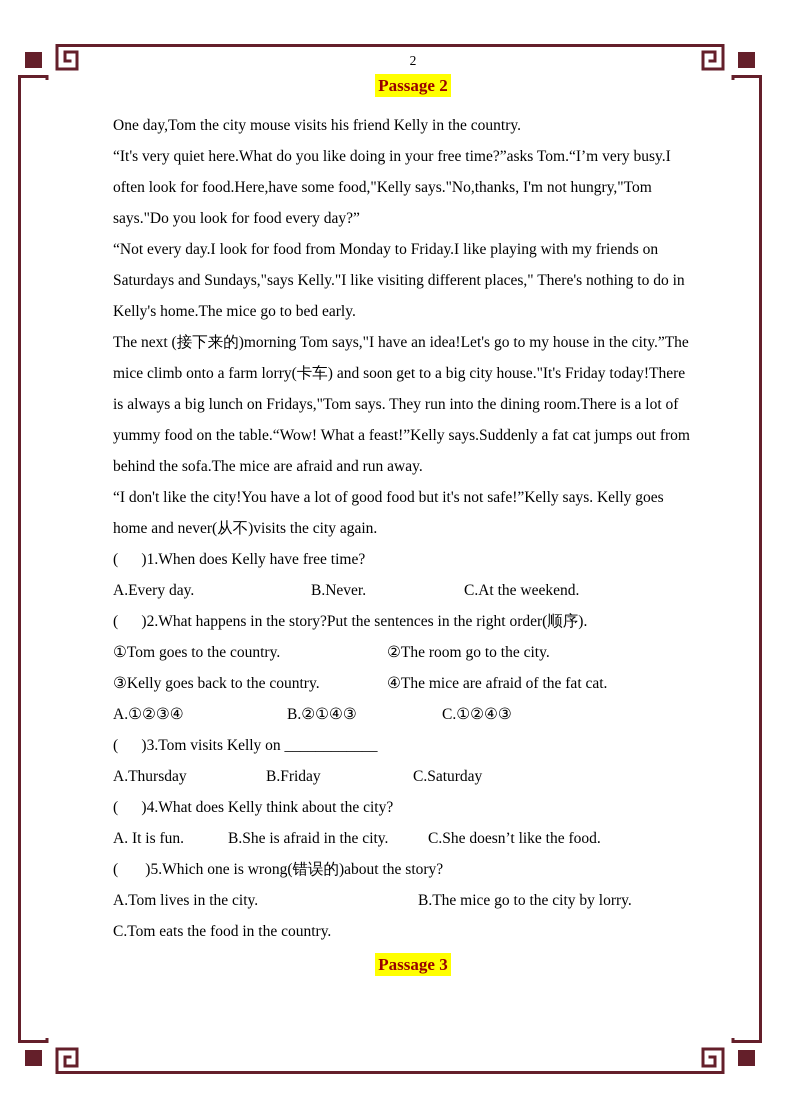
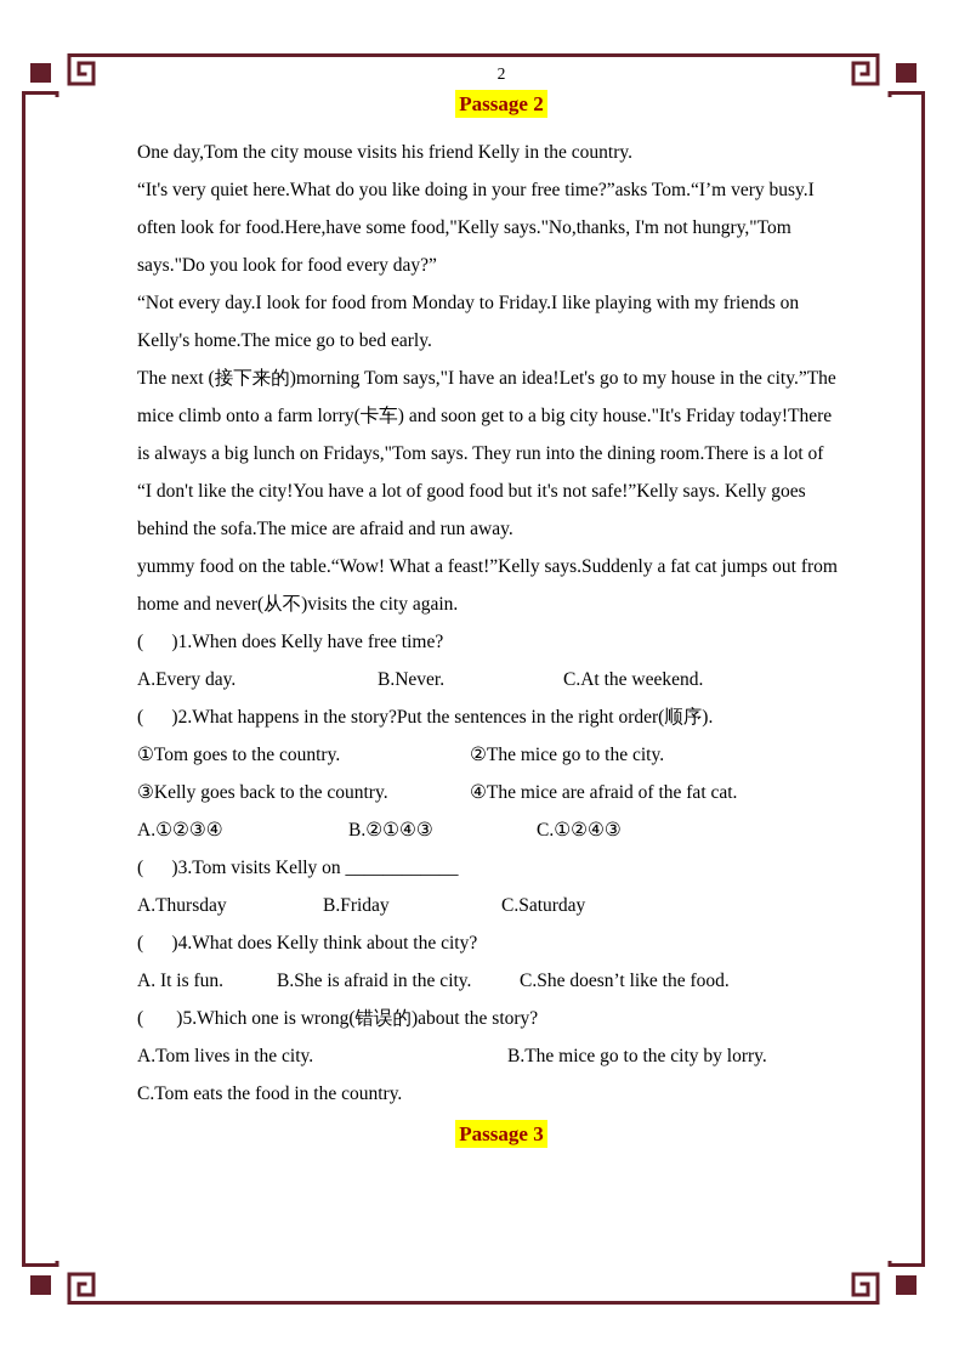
  2
  Passage 2
  One day,Tom the city mouse visits his friend Kelly in the country.
  “It's very quiet here.What do you like doing in your free time?”asks Tom.“I’m very busy.I
  often look for food.Here,have some food,"Kelly says."No,thanks, I'm not hungry,"Tom
  says."Do you look for food every day?”
  “Not every day.I look for food from Monday to Friday.I like playing with my friends on
- Saturdays and Sundays,"says Kelly."I like visiting different places," There's nothing to do in
  Kelly's home.The mice go to bed early.
  The next (接下来的)morning Tom says,"I have an idea!Let's go to my house in the city.”The
  mice climb onto a farm lorry(卡车) and soon get to a big city house."It's Friday today!There
  is always a big lunch on Fridays,"Tom says. They run into the dining room.There is a lot of
- yummy food on the table.“Wow! What a feast!”Kelly says.Suddenly a fat cat jumps out from
+ “I don't like the city!You have a lot of good food but it's not safe!”Kelly says. Kelly goes
  behind the sofa.The mice are afraid and run away.
- “I don't like the city!You have a lot of good food but it's not safe!”Kelly says. Kelly goes
+ yummy food on the table.“Wow! What a feast!”Kelly says.Suddenly a fat cat jumps out from
  home and never(从不)visits the city again.
  ( )1.When does Kelly have free time?
  A.Every day.
  B.Never.
  C.At the weekend.
  ( )2.What happens in the story?Put the sentences in the right order(顺序).
  ①Tom goes to the country.
- ②The room go to the city.
+ ②The mice go to the city.
  ③Kelly goes back to the country.
  ④The mice are afraid of the fat cat.
  A.①②③④
  B.②①④③
  C.①②④③
  ( )3.Tom visits Kelly on ____________
  A.Thursday
  B.Friday
  C.Saturday
  ( )4.What does Kelly think about the city?
  A. It is fun.
  B.She is afraid in the city.
  C.She doesn’t like the food.
  ( )5.Which one is wrong(错误的)about the story?
  A.Tom lives in the city.
  B.The mice go to the city by lorry.
  C.Tom eats the food in the country.
  Passage 3
